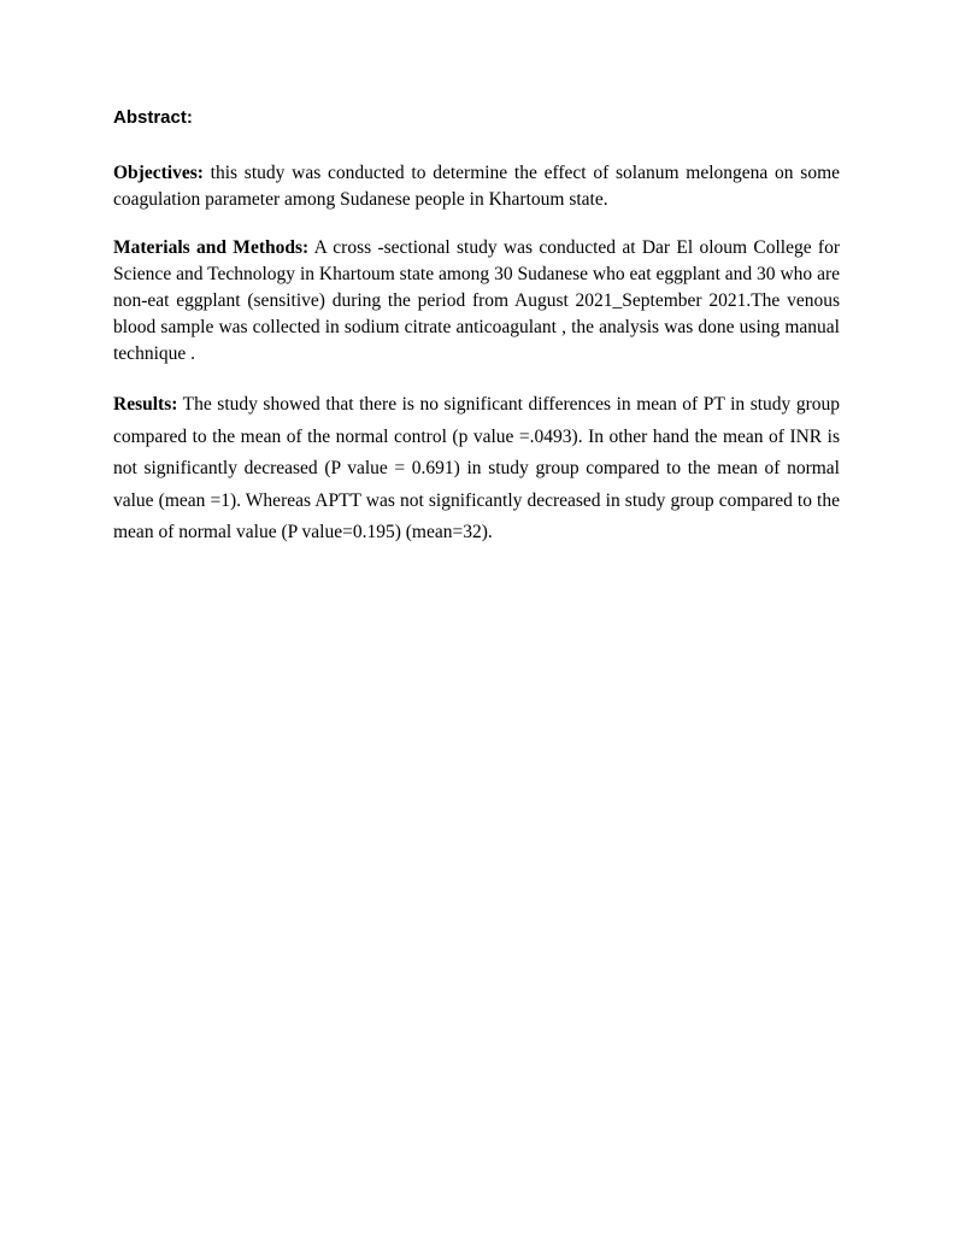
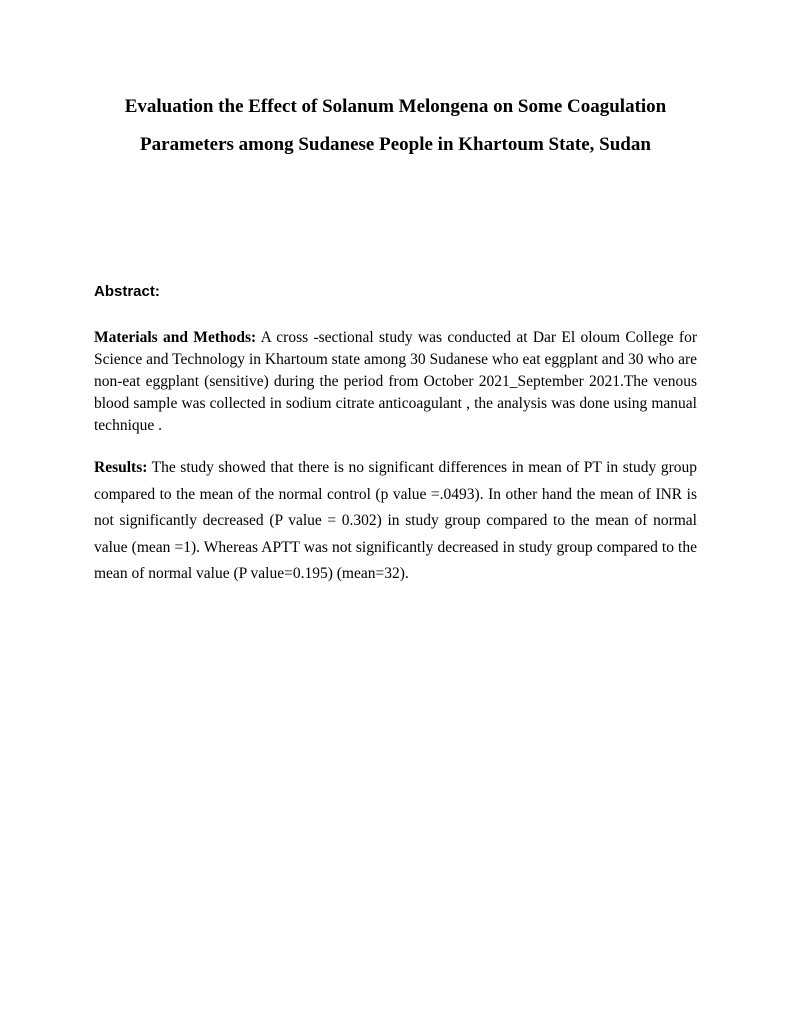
+ Evaluation the Effect of Solanum Melongena on Some Coagulation
+ Parameters among Sudanese People in Khartoum State, Sudan
  Abstract:
- Objectives: this study was conducted to determine the effect of solanum melongena on some coagulation parameter among Sudanese people in Khartoum state.
- Materials and Methods: A cross -sectional study was conducted at Dar El oloum College for Science and Technology in Khartoum state among 30 Sudanese who eat eggplant and 30 who are non-eat eggplant (sensitive) during the period from August 2021_September 2021.The venous blood sample was collected in sodium citrate anticoagulant , the analysis was done using manual technique .
+ Materials and Methods: A cross -sectional study was conducted at Dar El oloum College for Science and Technology in Khartoum state among 30 Sudanese who eat eggplant and 30 who are non-eat eggplant (sensitive) during the period from October 2021_September 2021.The venous blood sample was collected in sodium citrate anticoagulant , the analysis was done using manual technique .
- Results: The study showed that there is no significant differences in mean of PT in study group compared to the mean of the normal control (p value =.0493). In other hand the mean of INR is not significantly decreased (P value = 0.691) in study group compared to the mean of normal value (mean =1). Whereas APTT was not significantly decreased in study group compared to the mean of normal value (P value=0.195) (mean=32).
+ Results: The study showed that there is no significant differences in mean of PT in study group compared to the mean of the normal control (p value =.0493). In other hand the mean of INR is not significantly decreased (P value = 0.302) in study group compared to the mean of normal value (mean =1). Whereas APTT was not significantly decreased in study group compared to the mean of normal value (P value=0.195) (mean=32).
